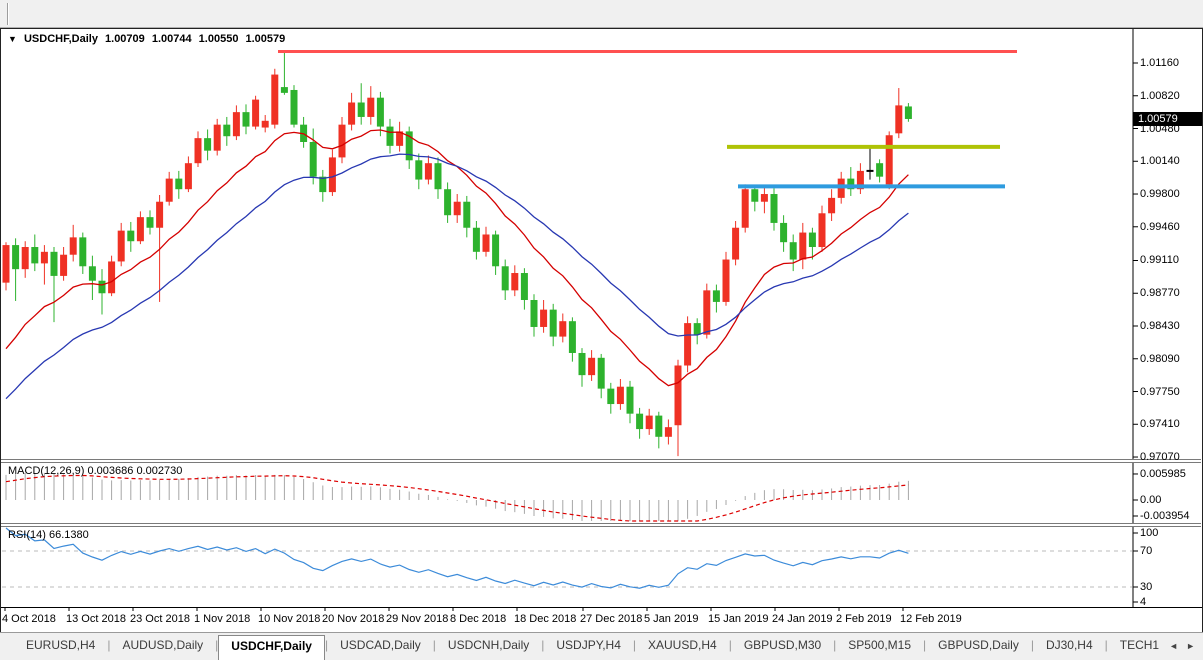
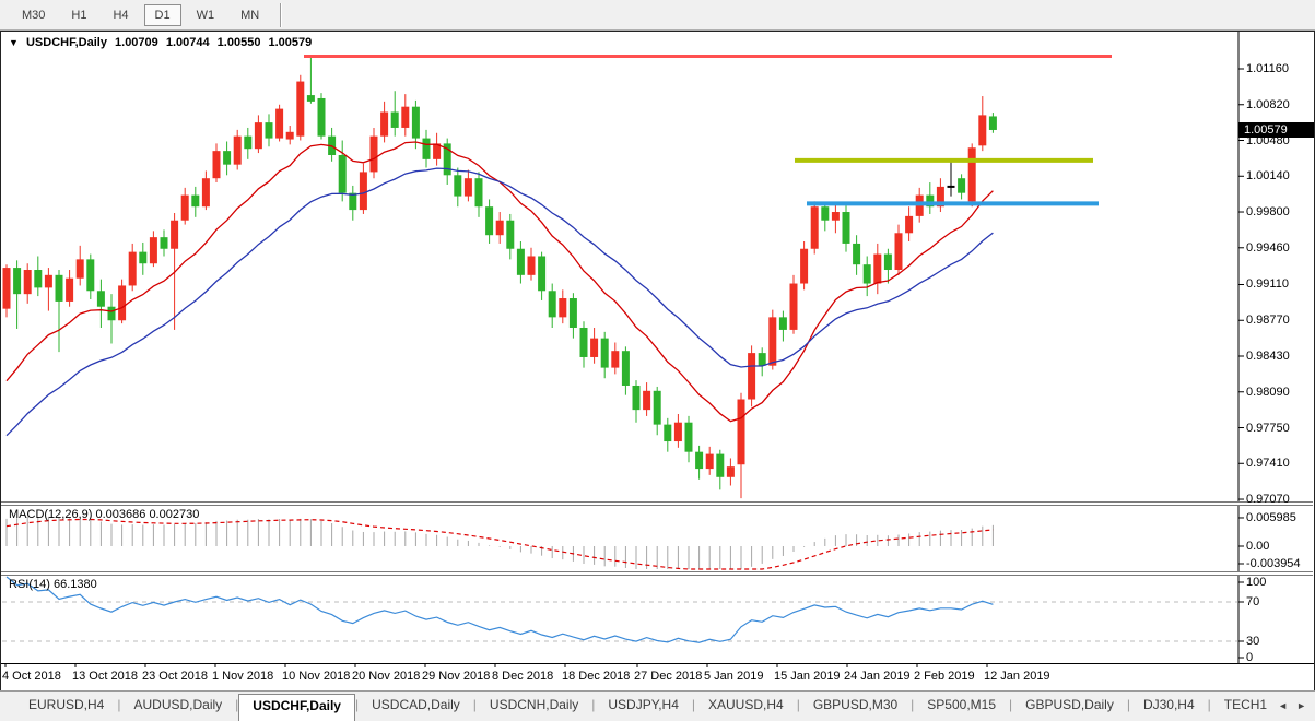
+ M30
+ H1
+ H4
+ D1
+ W1
+ MN
  ▼ USDCHF,Daily 1.00709 1.00744 1.00550 1.00579
  MACD(12,26,9) 0.003686 0.002730
  RSI(14) 66.1380
  1.00579
  1.01160
  1.00820
  1.00480
  1.00140
  0.99800
  0.99460
  0.99110
  0.98770
  0.98430
  0.98090
  0.97750
  0.97410
  0.97070
  0.005985
  0.00
  -0.003954
  100
  70
  30
- 4
+ 0
  4 Oct 2018
  13 Oct 2018
  23 Oct 2018
  1 Nov 2018
  10 Nov 2018
  20 Nov 2018
  29 Nov 2018
  8 Dec 2018
  18 Dec 2018
  27 Dec 2018
  5 Jan 2019
  15 Jan 2019
  24 Jan 2019
  2 Feb 2019
- 12 Feb 2019
+ 12 Jan 2019
  EURUSD,H4
  |
  AUDUSD,Daily
  |
  USDCHF,Daily
  |
  USDCAD,Daily
  |
  USDCNH,Daily
  |
  USDJPY,H4
  |
  XAUUSD,H4
  |
  GBPUSD,M30
  |
  SP500,M15
  |
  GBPUSD,Daily
  |
  DJ30,H4
  |
  ◄
  ►
